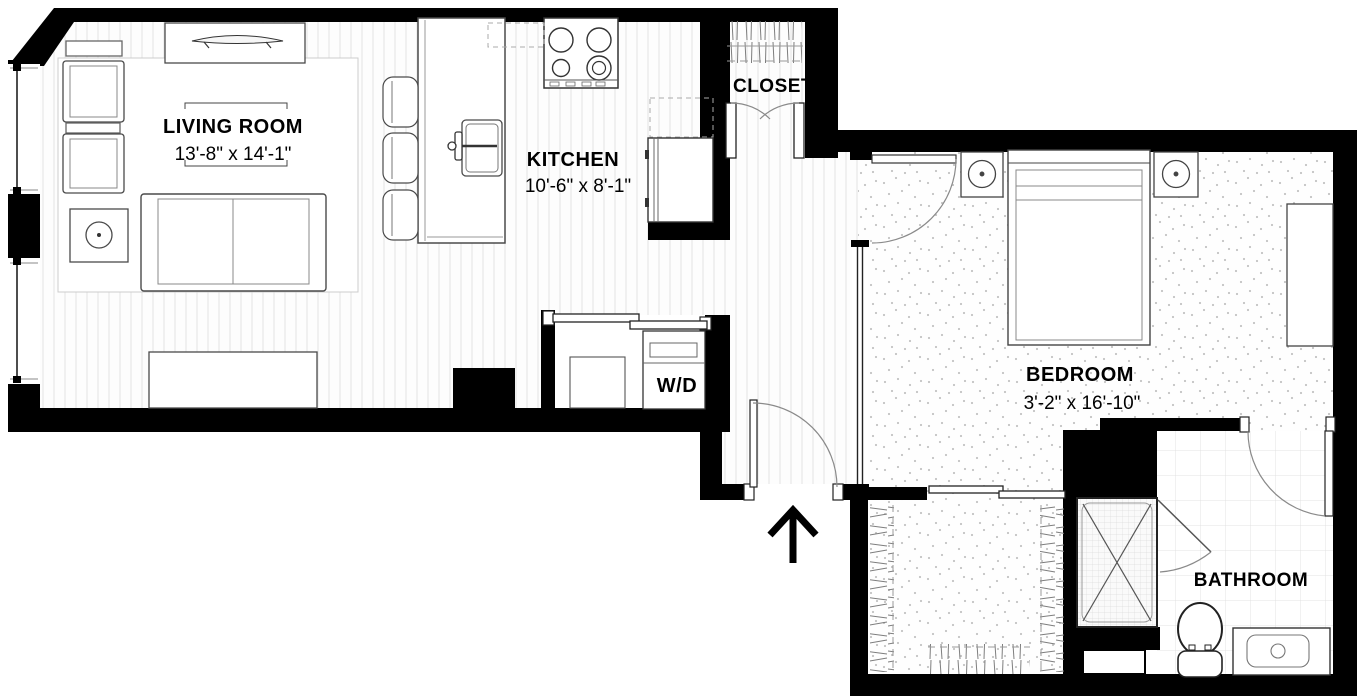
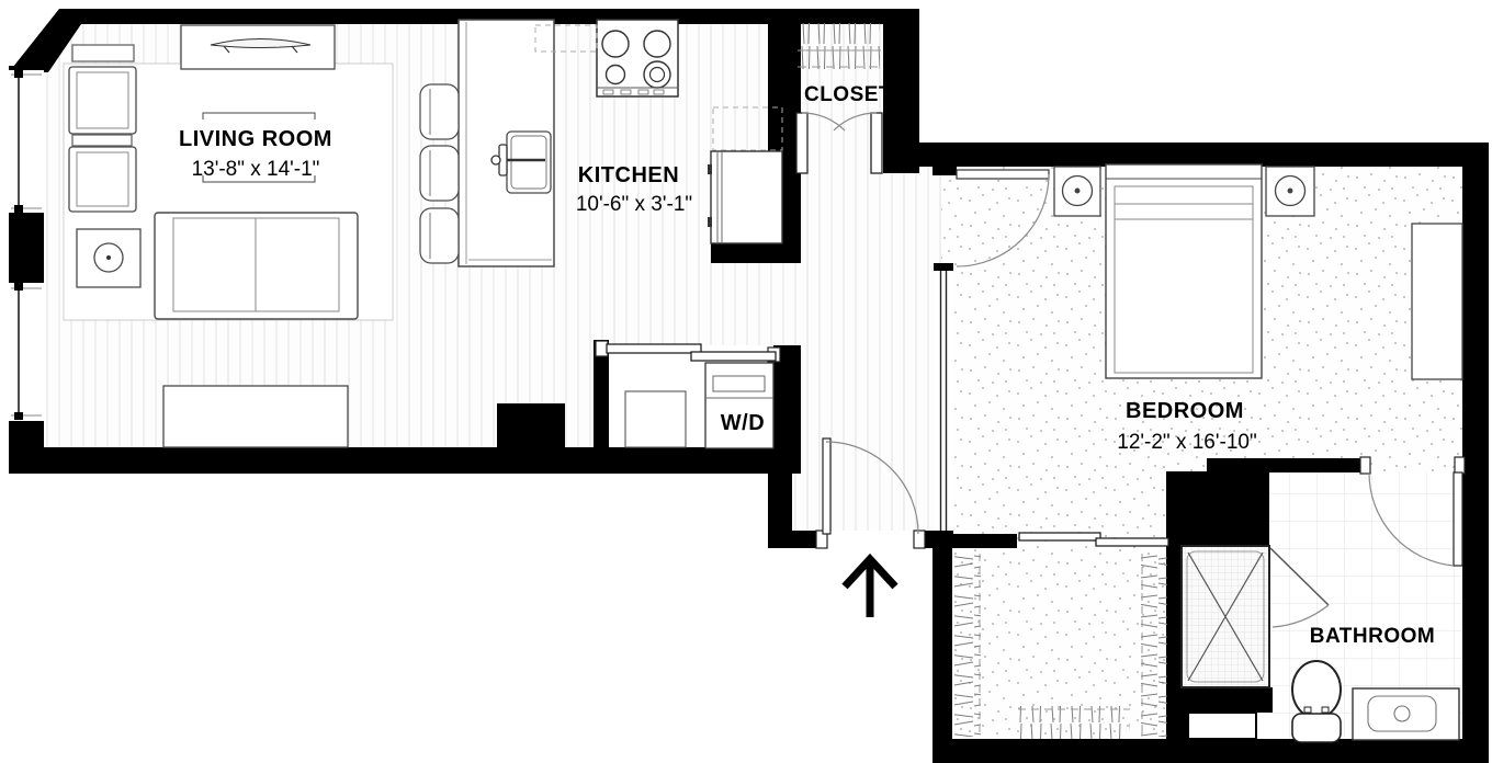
  LIVING ROOM
  13'-8" x 14'-1"
  KITCHEN
- 10'-6" x 8'-1"
+ 10'-6" x 3'-1"
  CLOSET
  W/D
  BEDROOM
- 3'-2" x 16'-10"
+ 12'-2" x 16'-10"
  BATHROOM
